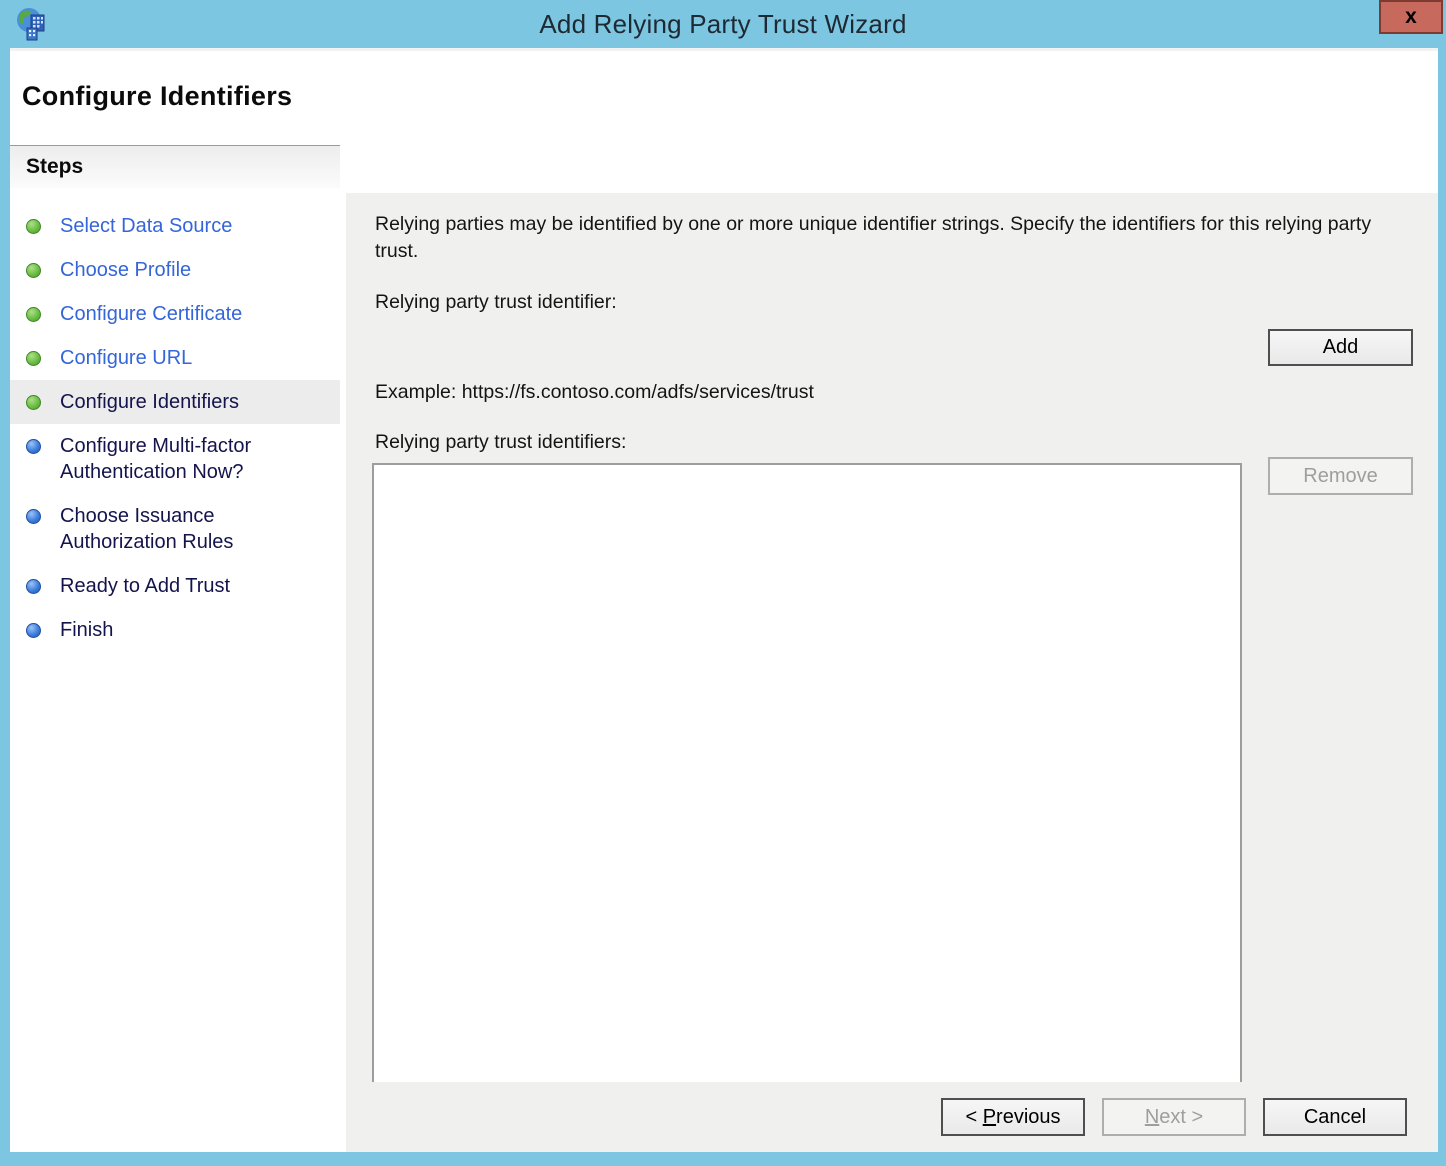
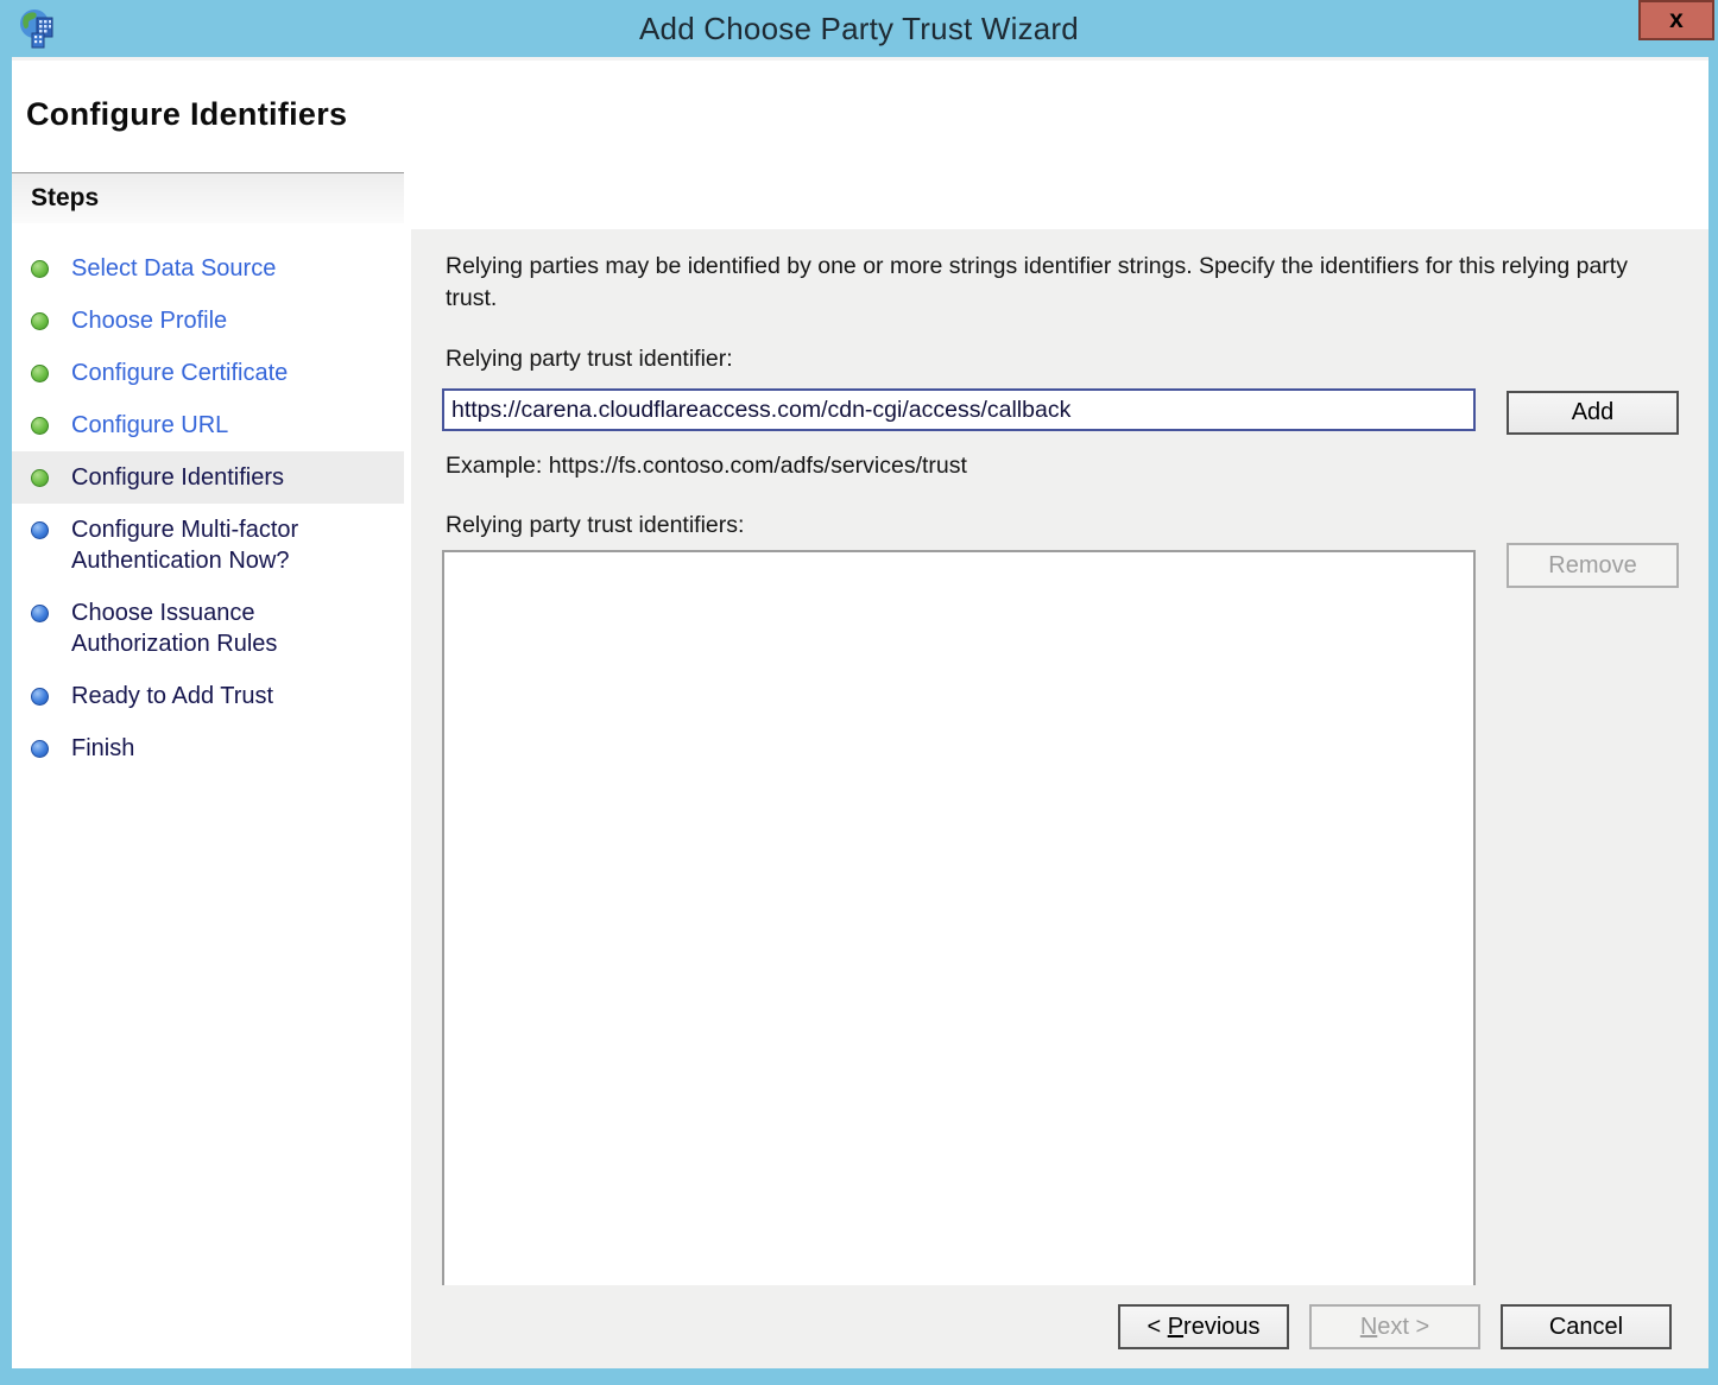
- Add Relying Party Trust Wizard
+ Add Choose Party Trust Wizard
  x
  Configure Identifiers
  Steps
  Select Data Source
  Choose Profile
  Configure Certificate
  Configure URL
  Configure Identifiers
  Configure Multi-factor Authentication Now?
  Choose Issuance Authorization Rules
  Ready to Add Trust
  Finish
- Relying parties may be identified by one or more unique identifier strings. Specify the identifiers for this relying party trust.
+ Relying parties may be identified by one or more strings identifier strings. Specify the identifiers for this relying party trust.
  Relying party trust identifier:
+ https://carena.cloudflareaccess.com/cdn-cgi/access/callback
  Add
  Example: https://fs.contoso.com/adfs/services/trust
  Relying party trust identifiers:
  Remove
  < Previous
  Next >
  Cancel
